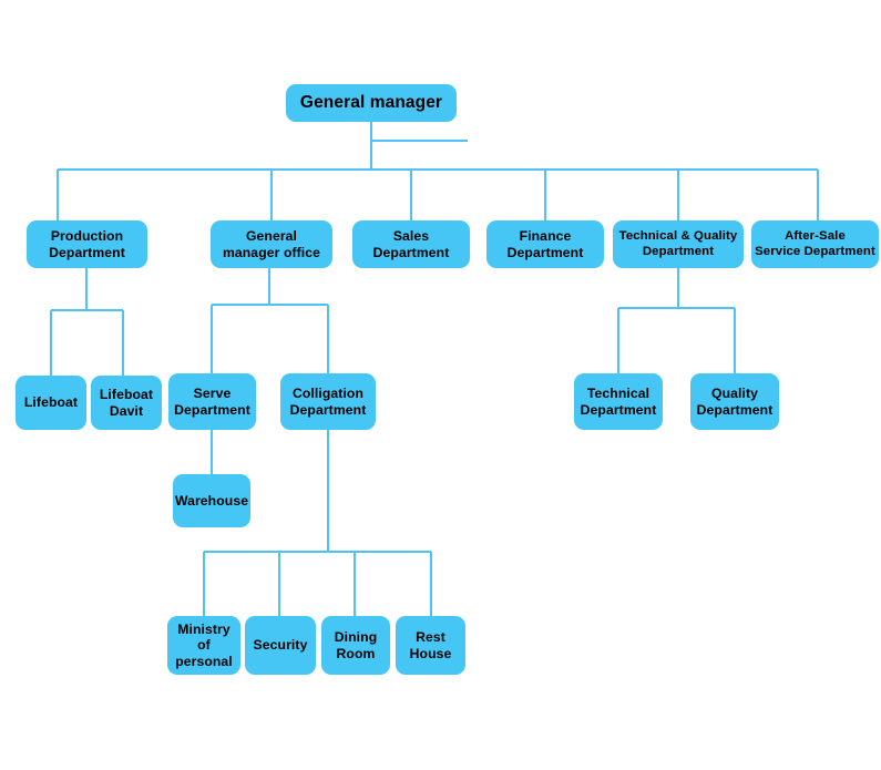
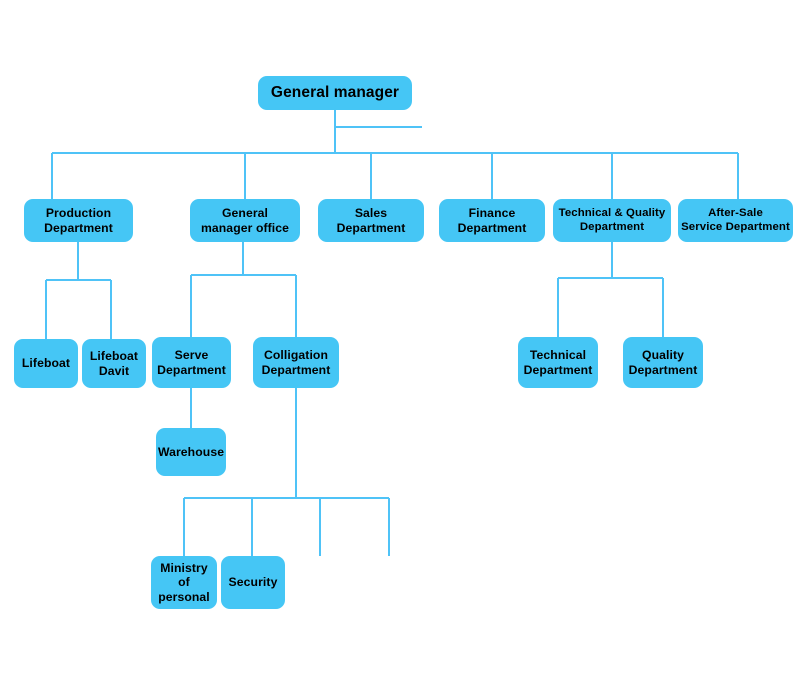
  General manager
  Production
  Department
  General
  manager office
  Sales
  Department
  Finance
  Department
  Technical & Quality
  Department
  After-Sale
  Service Department
  Lifeboat
  Lifeboat
  Davit
  Serve
  Department
  Colligation
  Department
  Technical
  Department
  Quality
  Department
  Warehouse
  Ministry
  of personal
  Security
- Dining
- Room
- Rest
- House
